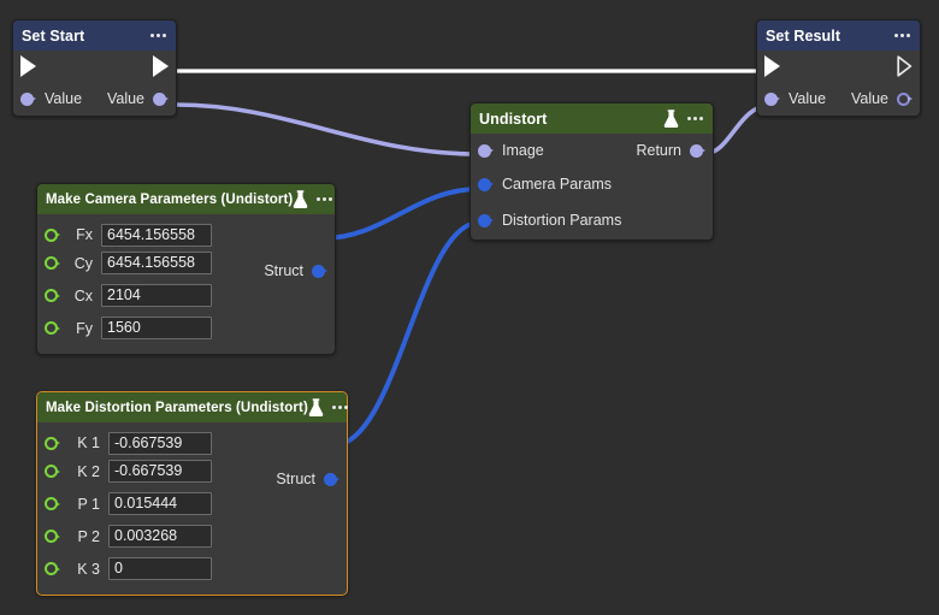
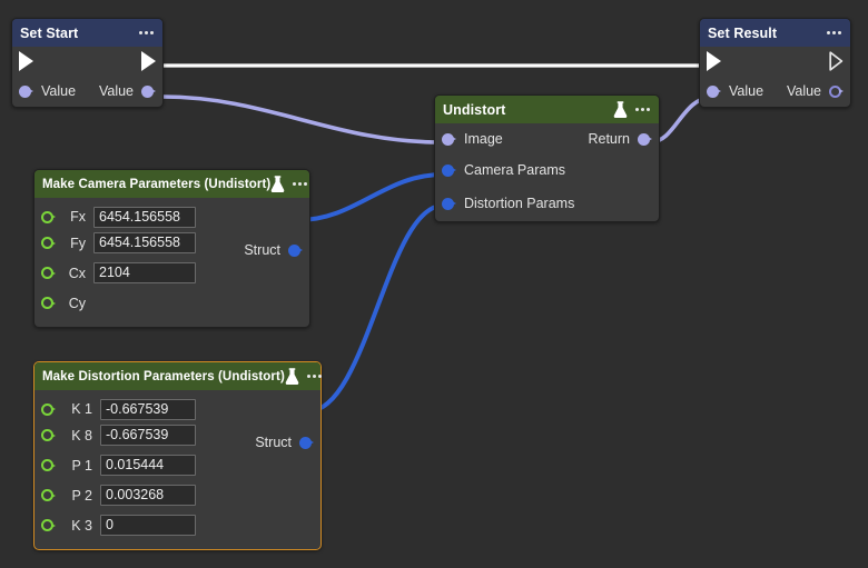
  Set Start
  Value
  Value
  Set Result
  Value
  Value
  Undistort
  Image
  Return
  Camera Params
  Distortion Params
  Make Camera Parameters (Undistort)
  Struct
  Fx
  6454.156558
- Cy
+ Fy
  6454.156558
  Cx
  2104
- Fy
+ Cy
- 1560
  Make Distortion Parameters (Undistort)
  Struct
  K 1
  -0.667539
- K 2
+ K 8
  -0.667539
  P 1
  0.015444
  P 2
  0.003268
  K 3
  0
